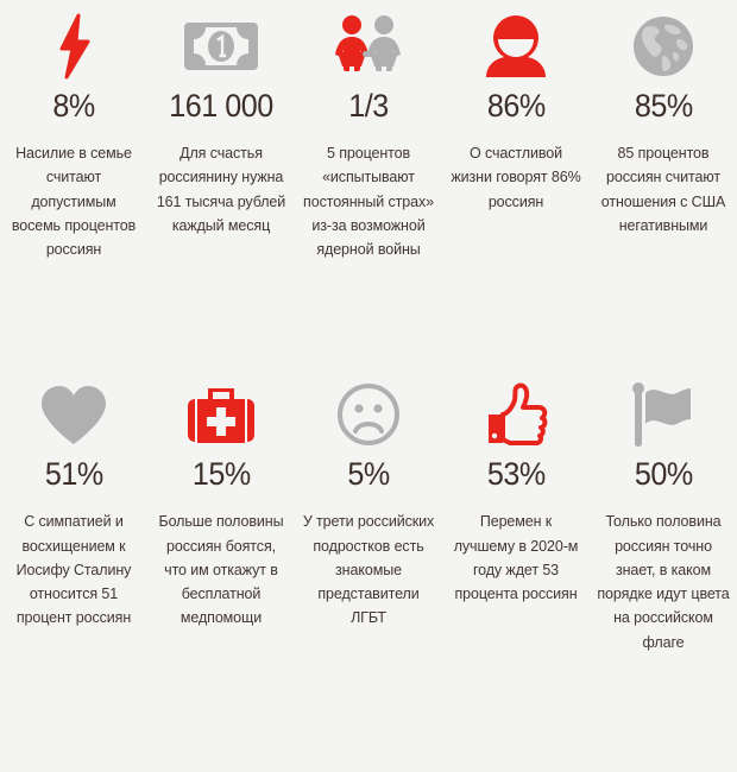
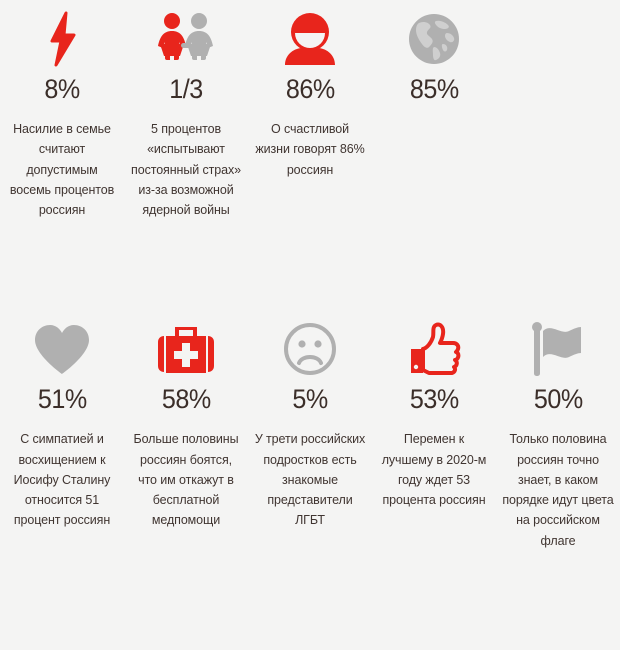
  8%
  Насилие в семье считают допустимым восемь процентов россиян
- 161 000
- Для счастья россиянину нужна 161 тысяча рублей каждый месяц
  1/3
  5 процентов «испытывают постоянный страх» из-за возможной ядерной войны
  86%
  О счастливой жизни говорят 86% россиян
  85%
- 85 процентов россиян считают отношения с США негативными
  51%
  С симпатией и восхищением к Иосифу Сталину относится 51 процент россиян
- 15%
+ 58%
  Больше половины россиян боятся, что им откажут в бесплатной медпомощи
  5%
  У трети российских подростков есть знакомые представители ЛГБТ
  53%
  Перемен к лучшему в 2020-м году ждет 53 процента россиян
  50%
  Только половина россиян точно знает, в каком порядке идут цвета на российском флаге
